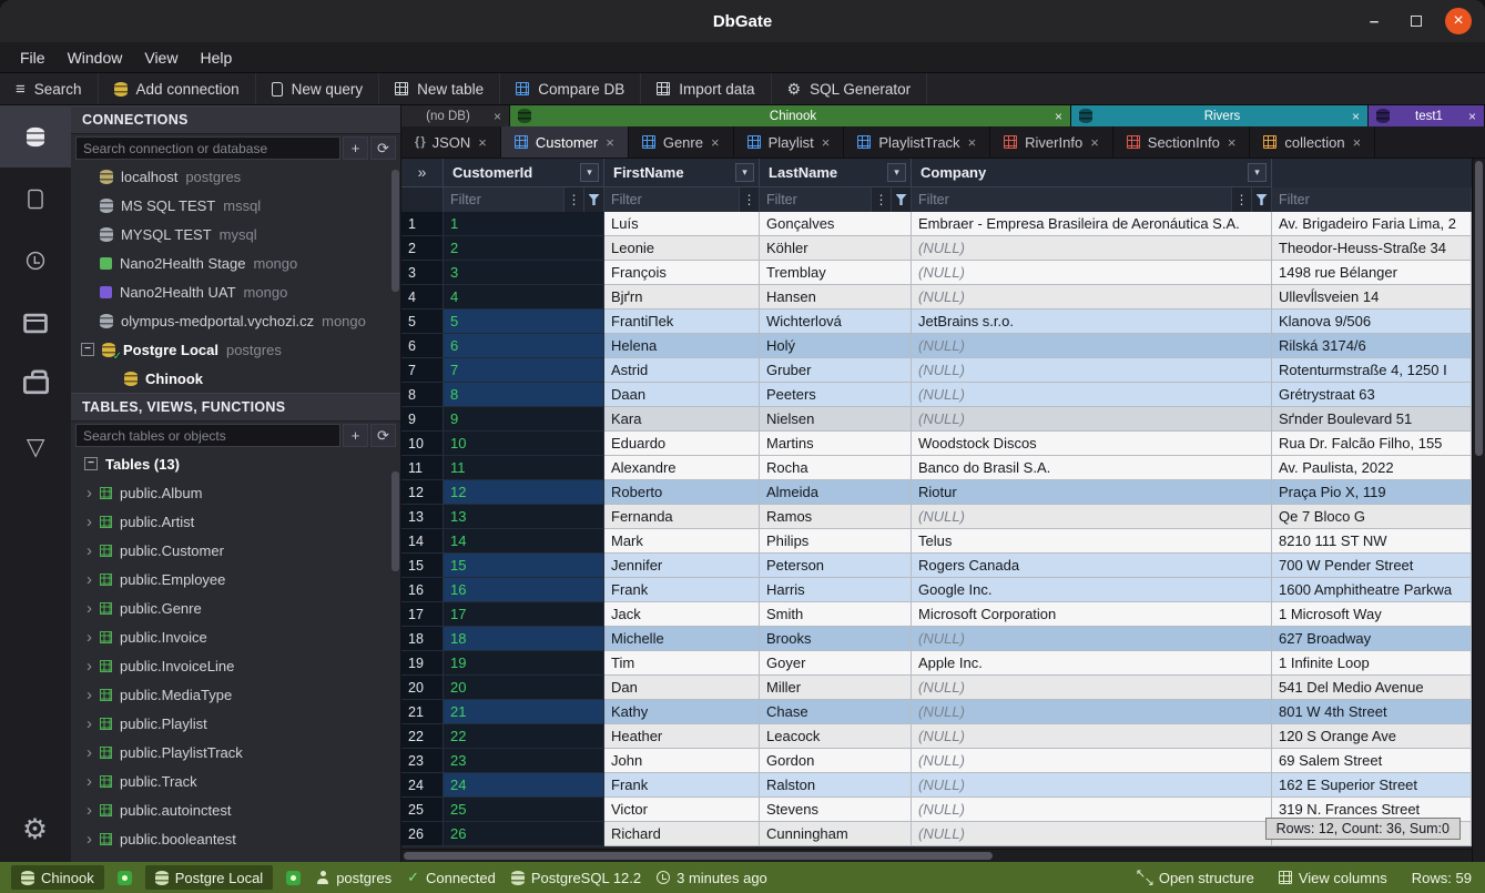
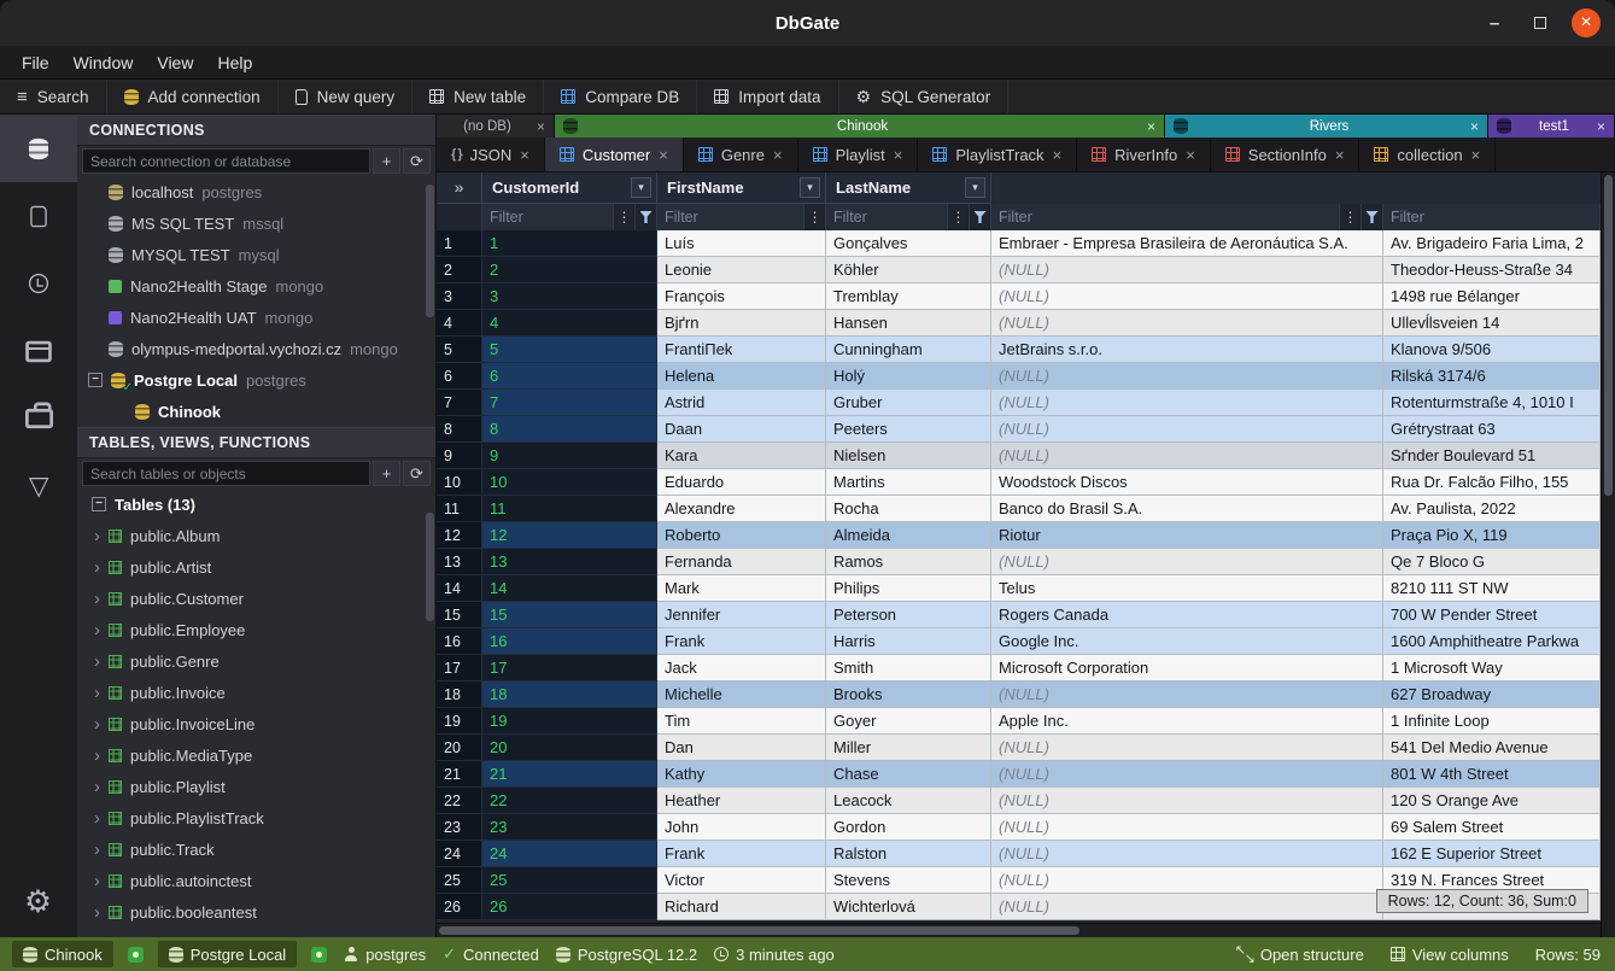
  DbGate
  File
  Window
  View
  Help
  Search
  Add connection
  New query
  New table
  Compare DB
  Import data
  SQL Generator
  CONNECTIONS
  Search connection or database
  localhost
  postgres
  MS SQL TEST
  mssql
  MYSQL TEST
  mysql
  Nano2Health Stage
  mongo
  Nano2Health UAT
  mongo
  olympus-medportal.vychozi.cz
  mongo
  Postgre Local
  postgres
  Chinook
  TABLES, VIEWS, FUNCTIONS
  Search tables or objects
  Tables (13)
  public.Album
  public.Artist
  public.Customer
  public.Employee
  public.Genre
  public.Invoice
  public.InvoiceLine
  public.MediaType
  public.Playlist
  public.PlaylistTrack
  public.Track
  public.autoinctest
  public.booleantest
  (no DB)
  Chinook
  Rivers
  test1
  JSON
  Customer
  Genre
  Playlist
  PlaylistTrack
  RiverInfo
  SectionInfo
  collection
  CustomerId
  FirstName
  LastName
- Company
  Filter
  Filter
  Filter
  Filter
  Filter
  1
  1
  Luís
  Gonçalves
  Embraer - Empresa Brasileira de Aeronáutica S.A.
  Av. Brigadeiro Faria Lima, 2
  2
  2
  Leonie
  Köhler
  (NULL)
  Theodor-Heuss-Straße 34
  3
  3
  François
  Tremblay
  (NULL)
  1498 rue Bélanger
  4
  4
  Bjґrn
  Hansen
  (NULL)
  Ullevĺlsveien 14
  5
  5
  FrantiПek
- Wichterlová
+ Cunningham
  JetBrains s.r.o.
  Klanova 9/506
  6
  6
  Helena
  Holý
  (NULL)
  Rilská 3174/6
  7
  7
  Astrid
  Gruber
  (NULL)
- Rotenturmstraße 4, 1250 I
+ Rotenturmstraße 4, 1010 I
  8
  8
  Daan
  Peeters
  (NULL)
  Grétrystraat 63
  9
  9
  Kara
  Nielsen
  (NULL)
  Sґnder Boulevard 51
  10
  10
  Eduardo
  Martins
  Woodstock Discos
  Rua Dr. Falcão Filho, 155
  11
  11
  Alexandre
  Rocha
  Banco do Brasil S.A.
  Av. Paulista, 2022
  12
  12
  Roberto
  Almeida
  Riotur
  Praça Pio X, 119
  13
  13
  Fernanda
  Ramos
  (NULL)
  Qe 7 Bloco G
  14
  14
  Mark
  Philips
  Telus
  8210 111 ST NW
  15
  15
  Jennifer
  Peterson
  Rogers Canada
  700 W Pender Street
  16
  16
  Frank
  Harris
  Google Inc.
  1600 Amphitheatre Parkwa
  17
  17
  Jack
  Smith
  Microsoft Corporation
  1 Microsoft Way
  18
  18
  Michelle
  Brooks
  (NULL)
  627 Broadway
  19
  19
  Tim
  Goyer
  Apple Inc.
  1 Infinite Loop
  20
  20
  Dan
  Miller
  (NULL)
  541 Del Medio Avenue
  21
  21
  Kathy
  Chase
  (NULL)
  801 W 4th Street
  22
  22
  Heather
  Leacock
  (NULL)
  120 S Orange Ave
  23
  23
  John
  Gordon
  (NULL)
  69 Salem Street
  24
  24
  Frank
  Ralston
  (NULL)
  162 E Superior Street
  25
  25
  Victor
  Stevens
  (NULL)
  319 N. Frances Street
  26
  26
  Richard
- Cunningham
+ Wichterlová
  (NULL)
  Rows: 12, Count: 36, Sum:0
  Chinook
  Postgre Local
  postgres
  Connected
  PostgreSQL 12.2
  3 minutes ago
  Open structure
  View columns
  Rows: 59
